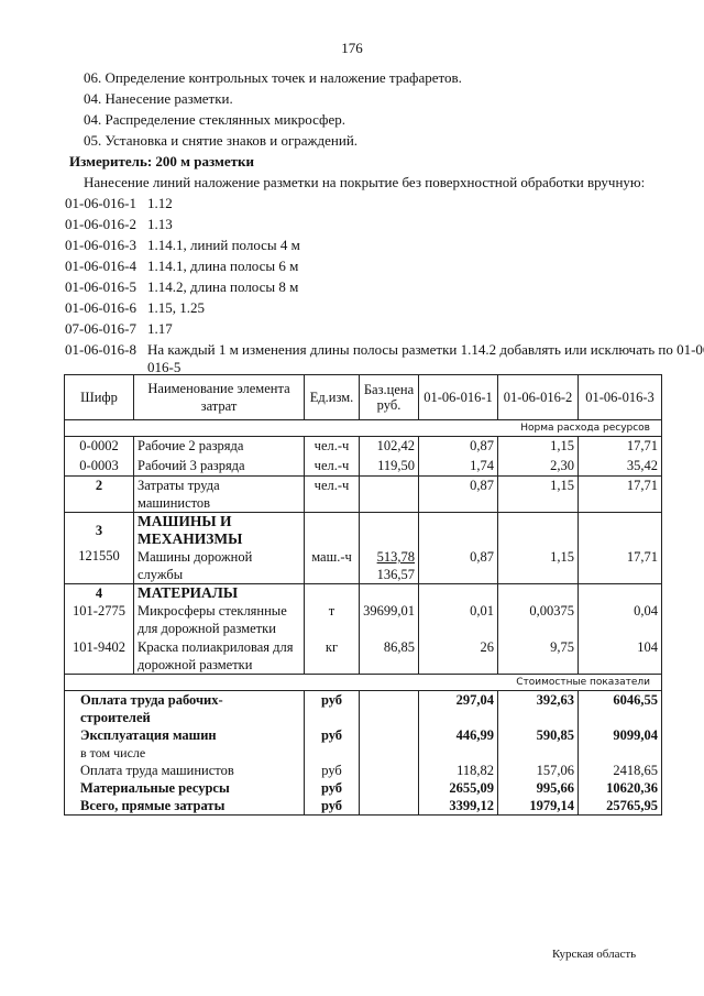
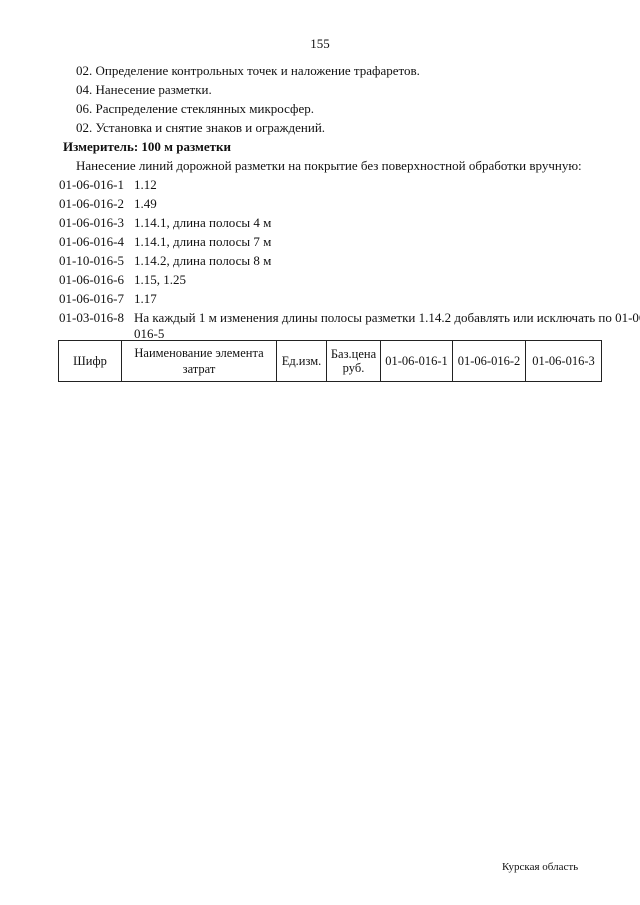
- 176
+ 155
- 06. Определение контрольных точек и наложение трафаретов.
+ 02. Определение контрольных точек и наложение трафаретов.
  04. Нанесение разметки.
- 04. Распределение стеклянных микросфер.
+ 06. Распределение стеклянных микросфер.
- 05. Установка и снятие знаков и ограждений.
+ 02. Установка и снятие знаков и ограждений.
- Измеритель: 200 м разметки
+ Измеритель: 100 м разметки
- Нанесение линий наложение разметки на покрытие без поверхностной обработки вручную:
+ Нанесение линий дорожной разметки на покрытие без поверхностной обработки вручную:
  01-06-016-1 1.12
- 01-06-016-2 1.13
+ 01-06-016-2 1.49
- 01-06-016-3 1.14.1, линий полосы 4 м
+ 01-06-016-3 1.14.1, длина полосы 4 м
- 01-06-016-4 1.14.1, длина полосы 6 м
+ 01-06-016-4 1.14.1, длина полосы 7 м
- 01-06-016-5 1.14.2, длина полосы 8 м
+ 01-10-016-5 1.14.2, длина полосы 8 м
  01-06-016-6 1.15, 1.25
- 07-06-016-7 1.17
+ 01-06-016-7 1.17
- 01-06-016-8 На каждый 1 м изменения длины полосы разметки 1.14.2 добавлять или исключать по 01-0016-5
+ 01-03-016-8 На каждый 1 м изменения длины полосы разметки 1.14.2 добавлять или исключать по 01-0016-5
  Шифр	Наименование элемента затрат	Ед.изм.	Баз.цена руб.	01-06-016-1	01-06-016-2	01-06-016-3
- Норма расхода ресурсов
- 0-0002	Рабочие 2 разряда	чел.-ч	102,42	0,87	1,15	17,71
- 0-0003	Рабочий 3 разряда	чел.-ч	119,50	1,74	2,30	35,42
- 2	Затраты труда машинистов	чел.-ч		0,87	1,15	17,71
- 3 121550	МАШИНЫ И МЕХАНИЗМЫ Машины дорожной службы	маш.-ч	513,78 136,57	0,87	1,15	17,71
- 4 101-2775 101-9402	МАТЕРИАЛЫ Микросферы стеклянные для дорожной разметки Краска полиакриловая для дорожной разметки	т кг	39699,01 86,85	0,01 26	0,00375 9,75	0,04 104
- Стоимостные показатели
- Оплата труда рабочих-строителей Эксплуатация машин в том числе Оплата труда машинистов Материальные ресурсы Всего, прямые затраты	руб руб руб руб руб		297,04 446,99 118,82 2655,09 3399,12	392,63 590,85 157,06 995,66 1979,14	6046,55 9099,04 2418,65 10620,36 25765,95
  Курская область
